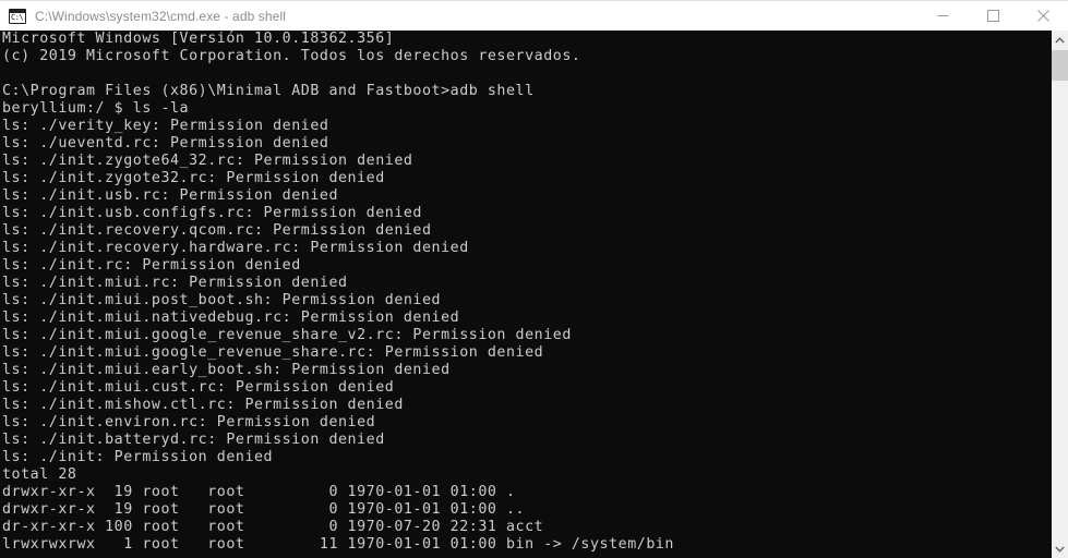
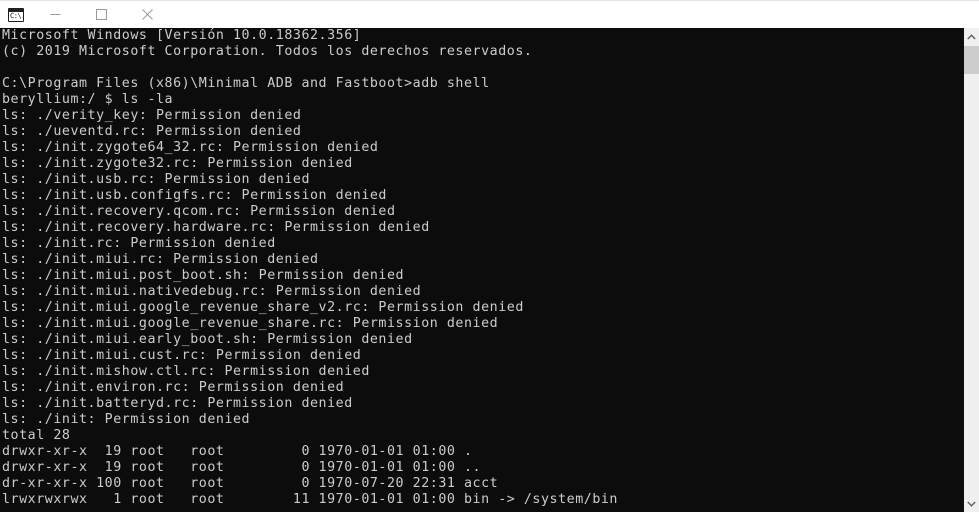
  C:\
- C:\Windows\system32\cmd.exe - adb shell
  Microsoft Windows [Versión 10.0.18362.356]
  (c) 2019 Microsoft Corporation. Todos los derechos reservados.
  C:\Program Files (x86)\Minimal ADB and Fastboot>adb shell
  beryllium:/ $ ls -la
  ls: ./verity_key: Permission denied
  ls: ./ueventd.rc: Permission denied
  ls: ./init.zygote64_32.rc: Permission denied
  ls: ./init.zygote32.rc: Permission denied
  ls: ./init.usb.rc: Permission denied
  ls: ./init.usb.configfs.rc: Permission denied
  ls: ./init.recovery.qcom.rc: Permission denied
  ls: ./init.recovery.hardware.rc: Permission denied
  ls: ./init.rc: Permission denied
  ls: ./init.miui.rc: Permission denied
  ls: ./init.miui.post_boot.sh: Permission denied
  ls: ./init.miui.nativedebug.rc: Permission denied
  ls: ./init.miui.google_revenue_share_v2.rc: Permission denied
  ls: ./init.miui.google_revenue_share.rc: Permission denied
  ls: ./init.miui.early_boot.sh: Permission denied
  ls: ./init.miui.cust.rc: Permission denied
  ls: ./init.mishow.ctl.rc: Permission denied
  ls: ./init.environ.rc: Permission denied
  ls: ./init.batteryd.rc: Permission denied
  ls: ./init: Permission denied
  total 28
  drwxr-xr-x 19 root root 0 1970-01-01 01:00 .
  drwxr-xr-x 19 root root 0 1970-01-01 01:00 ..
  dr-xr-xr-x 100 root root 0 1970-07-20 22:31 acct
  lrwxrwxrwx 1 root root 11 1970-01-01 01:00 bin -> /system/bin
